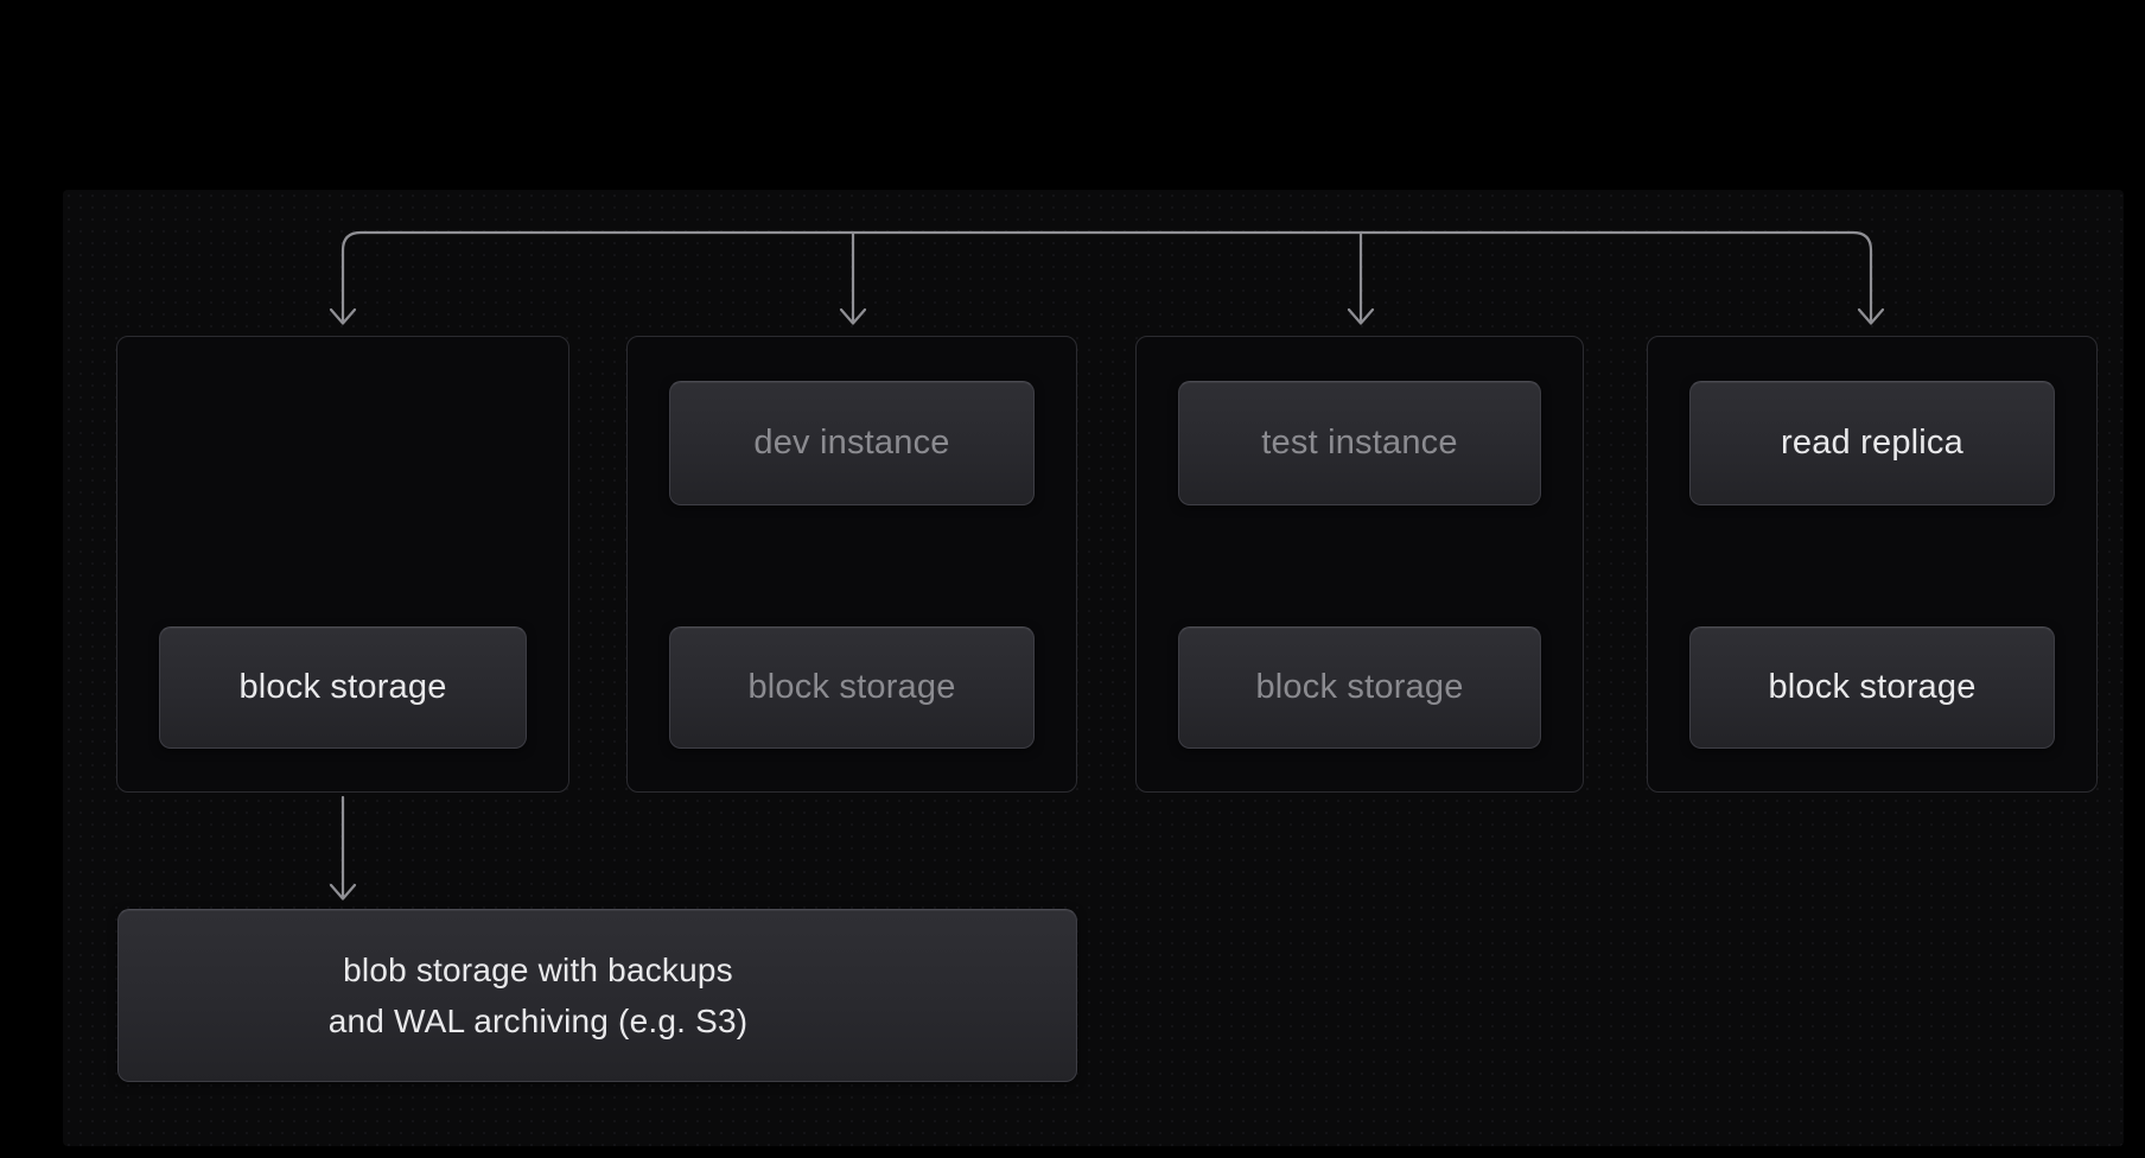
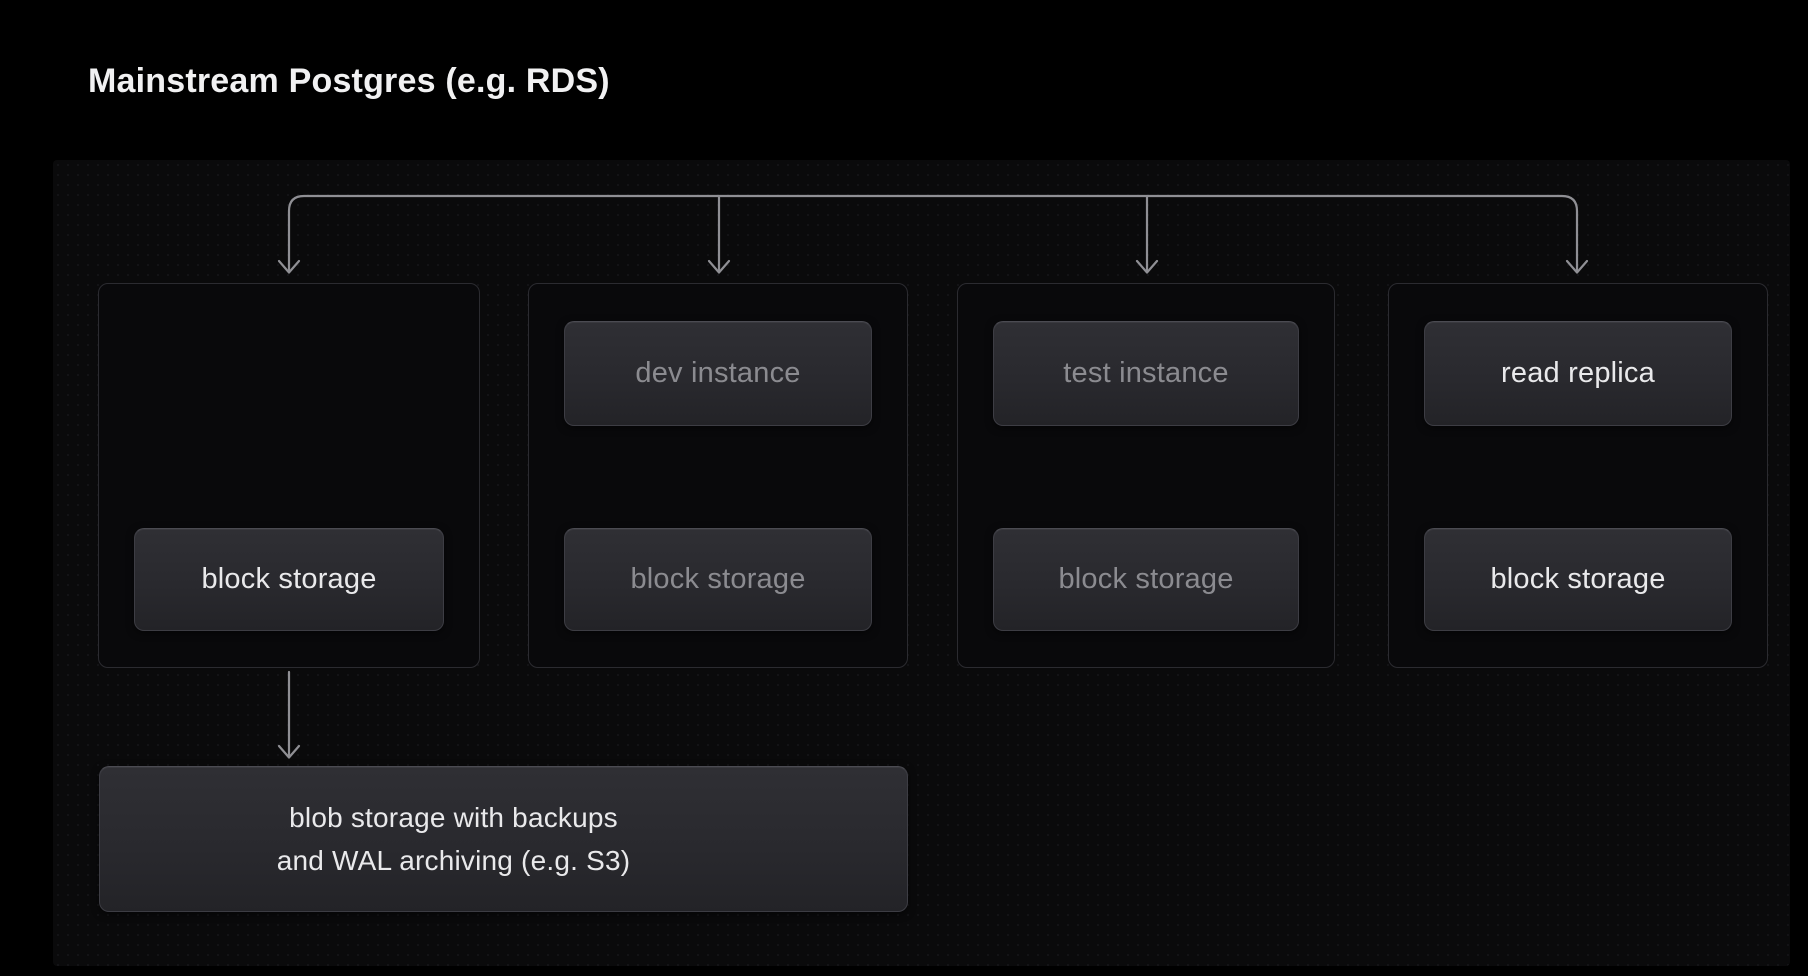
+ Mainstream Postgres (e.g. RDS)
  block storage
  dev instance
  block storage
  test instance
  block storage
  read replica
  block storage
  blob storage with backups
  and WAL archiving (e.g. S3)
